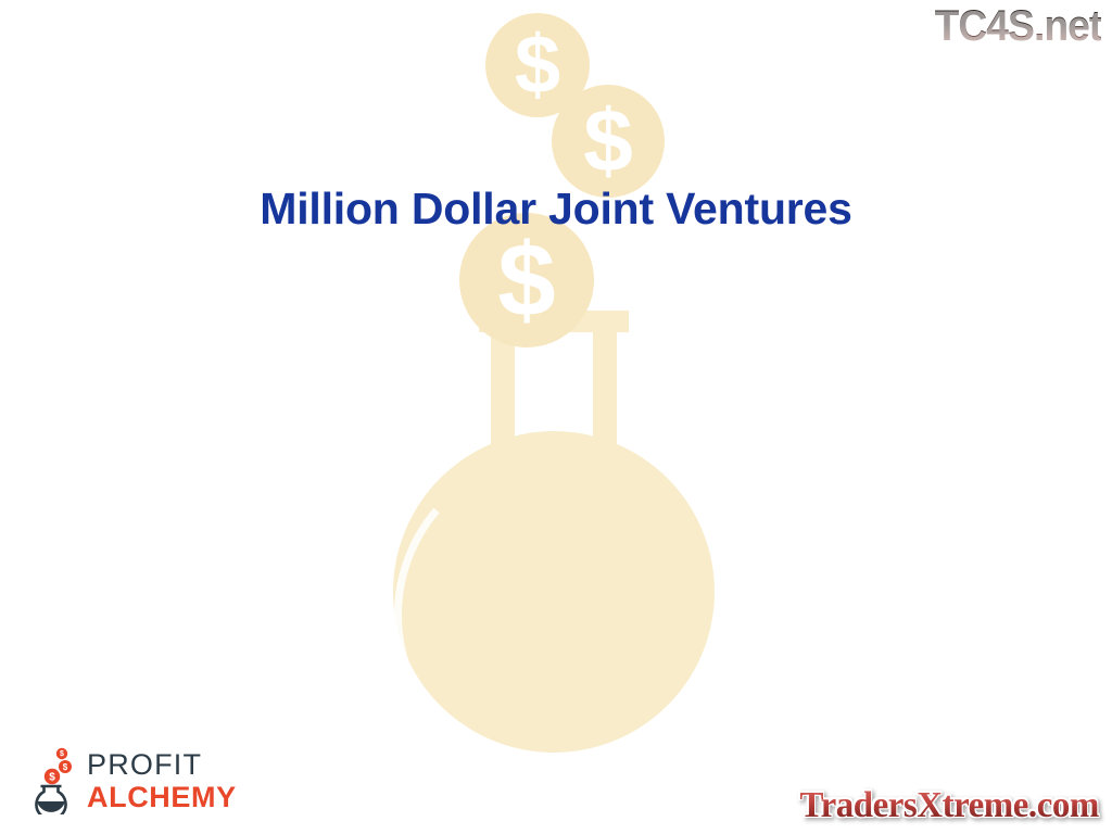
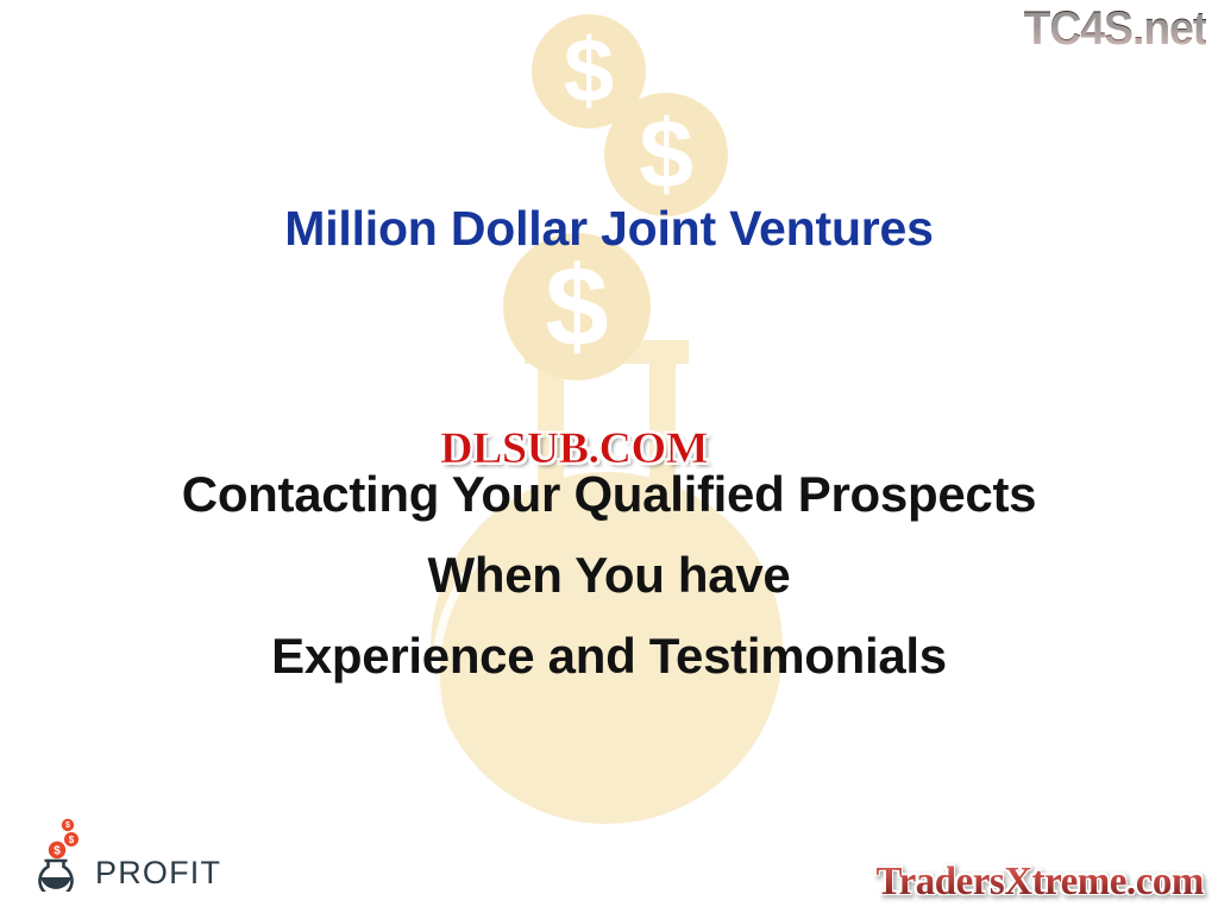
  $
  $
  $
  TC4S.net
  Million Dollar Joint Ventures
+ Contacting Your Qualified Prospects
+ When You have
+ Experience and Testimonials
+ DLSUB.COM
  $
  $
  PROFIT
- ALCHEMY
  TradersXtreme.com
